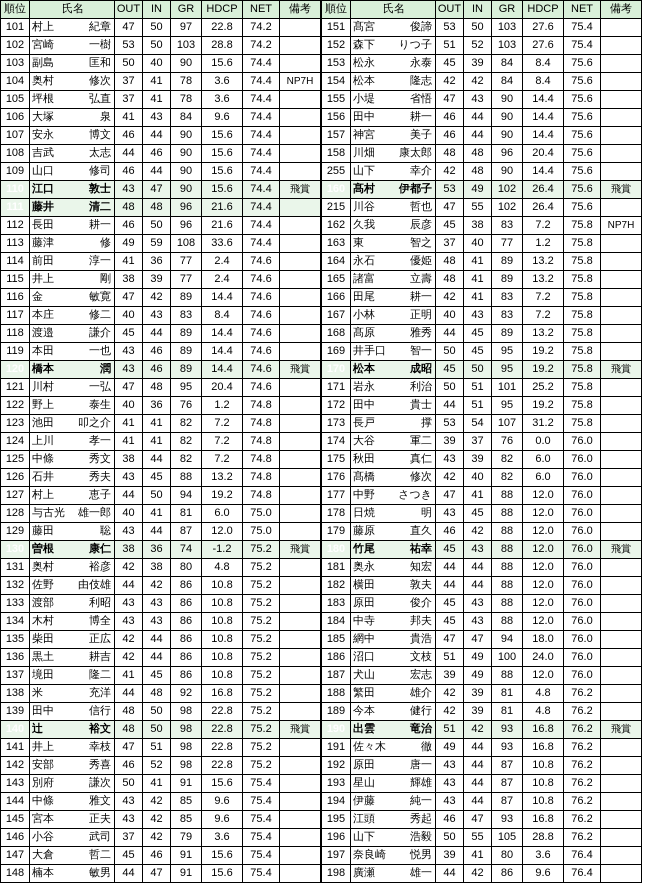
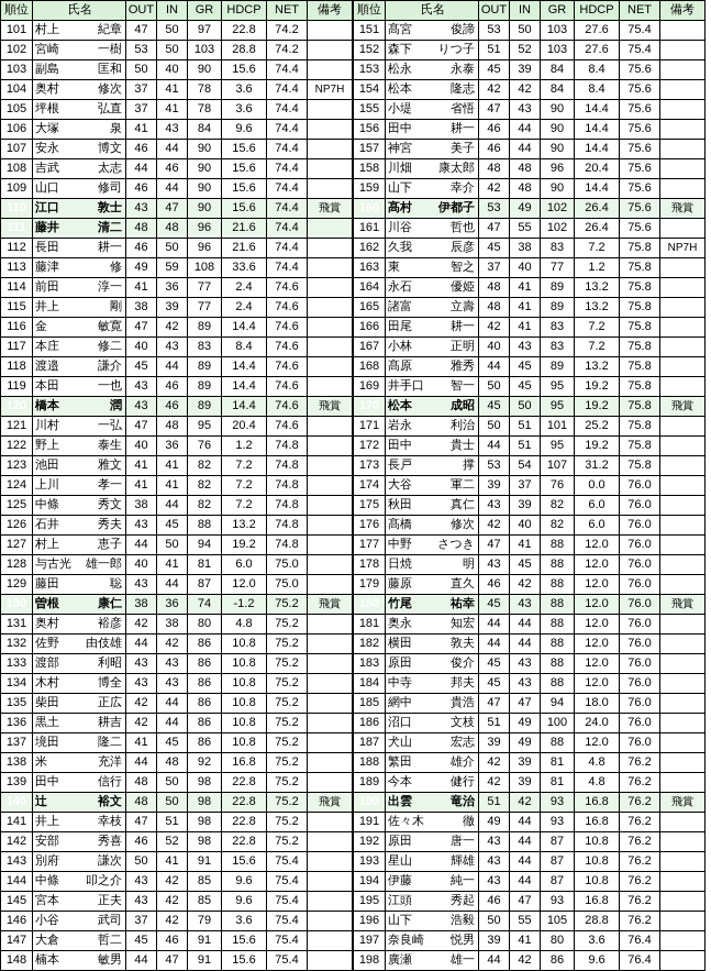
  順位	氏名	OUT	IN	GR	HDCP	NET	備考
  101	村上 紀章	47	50	97	22.8	74.2
  102	宮崎 一樹	53	50	103	28.8	74.2
  103	副島 匡和	50	40	90	15.6	74.4
  104	奥村 修次	37	41	78	3.6	74.4	NP7H
  105	坪根 弘直	37	41	78	3.6	74.4
  106	大塚 泉	41	43	84	9.6	74.4
  107	安永 博文	46	44	90	15.6	74.4
  108	吉武 太志	44	46	90	15.6	74.4
  109	山口 修司	46	44	90	15.6	74.4
  	江口 敦士	43	47	90	15.6	74.4	飛賞
  	藤井 清二	48	48	96	21.6	74.4
  112	長田 耕一	46	50	96	21.6	74.4
  113	藤津 修	49	59	108	33.6	74.4
  114	前田 淳一	41	36	77	2.4	74.6
  115	井上 剛	38	39	77	2.4	74.6
  116	金 敏寛	47	42	89	14.4	74.6
  117	本庄 修二	40	43	83	8.4	74.6
  118	渡邉 謙介	45	44	89	14.4	74.6
  119	本田 一也	43	46	89	14.4	74.6
  	橋本 潤	43	46	89	14.4	74.6	飛賞
  121	川村 一弘	47	48	95	20.4	74.6
  122	野上 泰生	40	36	76	1.2	74.8
- 123	池田 叩之介	41	41	82	7.2	74.8
+ 123	池田 雅文	41	41	82	7.2	74.8
  124	上川 孝一	41	41	82	7.2	74.8
  125	中條 秀文	38	44	82	7.2	74.8
  126	石井 秀夫	43	45	88	13.2	74.8
  127	村上 恵子	44	50	94	19.2	74.8
  128	与古光 雄一郎	40	41	81	6.0	75.0
  129	藤田 聡	43	44	87	12.0	75.0
  	曽根 康仁	38	36	74	-1.2	75.2	飛賞
  131	奥村 裕彦	42	38	80	4.8	75.2
  132	佐野 由伎雄	44	42	86	10.8	75.2
  133	渡部 利昭	43	43	86	10.8	75.2
  134	木村 博全	43	43	86	10.8	75.2
  135	柴田 正広	42	44	86	10.8	75.2
  136	黒土 耕吉	42	44	86	10.8	75.2
  137	境田 隆二	41	45	86	10.8	75.2
  138	米 充洋	44	48	92	16.8	75.2
  139	田中 信行	48	50	98	22.8	75.2
  	辻 裕文	48	50	98	22.8	75.2	飛賞
  141	井上 幸枝	47	51	98	22.8	75.2
  142	安部 秀喜	46	52	98	22.8	75.2
  143	別府 謙次	50	41	91	15.6	75.4
- 144	中條 雅文	43	42	85	9.6	75.4
+ 144	中條 叩之介	43	42	85	9.6	75.4
  145	宮本 正夫	43	42	85	9.6	75.4
  146	小谷 武司	37	42	79	3.6	75.4
  147	大倉 哲二	45	46	91	15.6	75.4
  148	楠本 敏男	44	47	91	15.6	75.4
  順位	氏名	OUT	IN	GR	HDCP	NET	備考
  151	髙宮 俊諦	53	50	103	27.6	75.4
  152	森下 りつ子	51	52	103	27.6	75.4
  153	松永 永泰	45	39	84	8.4	75.6
  154	松本 隆志	42	42	84	8.4	75.6
  155	小堤 省悟	47	43	90	14.4	75.6
  156	田中 耕一	46	44	90	14.4	75.6
  157	神宮 美子	46	44	90	14.4	75.6
  158	川畑 康太郎	48	48	96	20.4	75.6
- 255	山下 幸介	42	48	90	14.4	75.6
+ 159	山下 幸介	42	48	90	14.4	75.6
  	髙村 伊都子	53	49	102	26.4	75.6	飛賞
- 215	川谷 哲也	47	55	102	26.4	75.6
+ 161	川谷 哲也	47	55	102	26.4	75.6
  162	久我 辰彦	45	38	83	7.2	75.8	NP7H
  163	東 智之	37	40	77	1.2	75.8
  164	永石 優姫	48	41	89	13.2	75.8
  165	諸富 立壽	48	41	89	13.2	75.8
  166	田尾 耕一	42	41	83	7.2	75.8
  167	小林 正明	40	43	83	7.2	75.8
  168	髙原 雅秀	44	45	89	13.2	75.8
  169	井手口 智一	50	45	95	19.2	75.8
  	松本 成昭	45	50	95	19.2	75.8	飛賞
  171	岩永 利治	50	51	101	25.2	75.8
  172	田中 貴士	44	51	95	19.2	75.8
  173	長戸 撑	53	54	107	31.2	75.8
  174	大谷 軍二	39	37	76	0.0	76.0
  175	秋田 真仁	43	39	82	6.0	76.0
  176	髙橋 修次	42	40	82	6.0	76.0
  177	中野 さつき	47	41	88	12.0	76.0
  178	日焼 明	43	45	88	12.0	76.0
  179	藤原 直久	46	42	88	12.0	76.0
  	竹尾 祐幸	45	43	88	12.0	76.0	飛賞
  181	奥永 知宏	44	44	88	12.0	76.0
  182	横田 敦夫	44	44	88	12.0	76.0
  183	原田 俊介	45	43	88	12.0	76.0
  184	中寺 邦夫	45	43	88	12.0	76.0
  185	網中 貴浩	47	47	94	18.0	76.0
  186	沼口 文枝	51	49	100	24.0	76.0
  187	犬山 宏志	39	49	88	12.0	76.0
  188	繁田 雄介	42	39	81	4.8	76.2
  189	今本 健行	42	39	81	4.8	76.2
  	出雲 竜治	51	42	93	16.8	76.2	飛賞
  191	佐々木 徹	49	44	93	16.8	76.2
  192	原田 唐一	43	44	87	10.8	76.2
  193	星山 輝雄	43	44	87	10.8	76.2
  194	伊藤 純一	43	44	87	10.8	76.2
  195	江頭 秀起	46	47	93	16.8	76.2
  196	山下 浩毅	50	55	105	28.8	76.2
  197	奈良崎 悦男	39	41	80	3.6	76.4
  198	廣瀬 雄一	44	42	86	9.6	76.4
